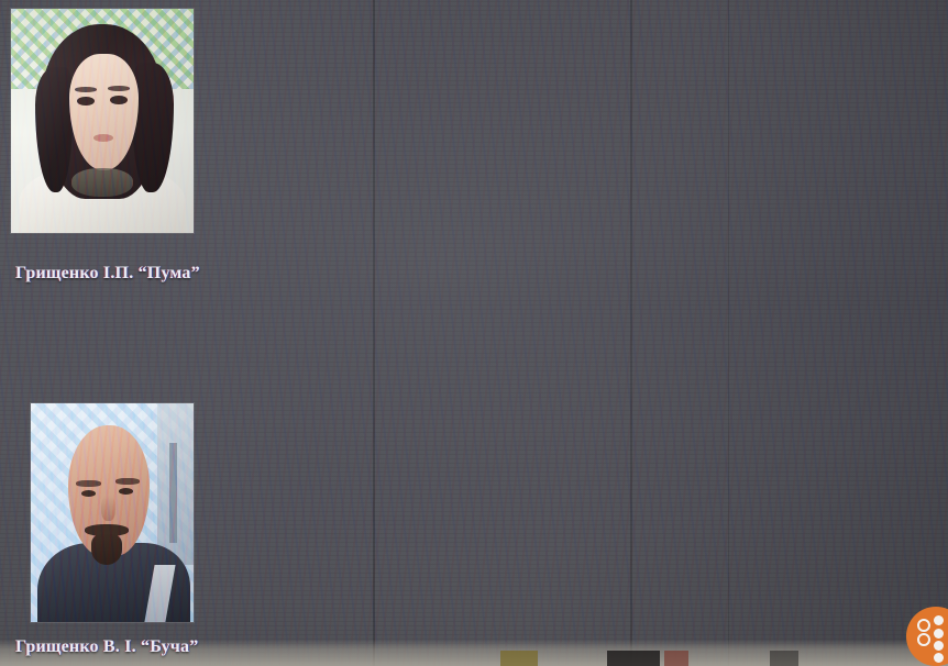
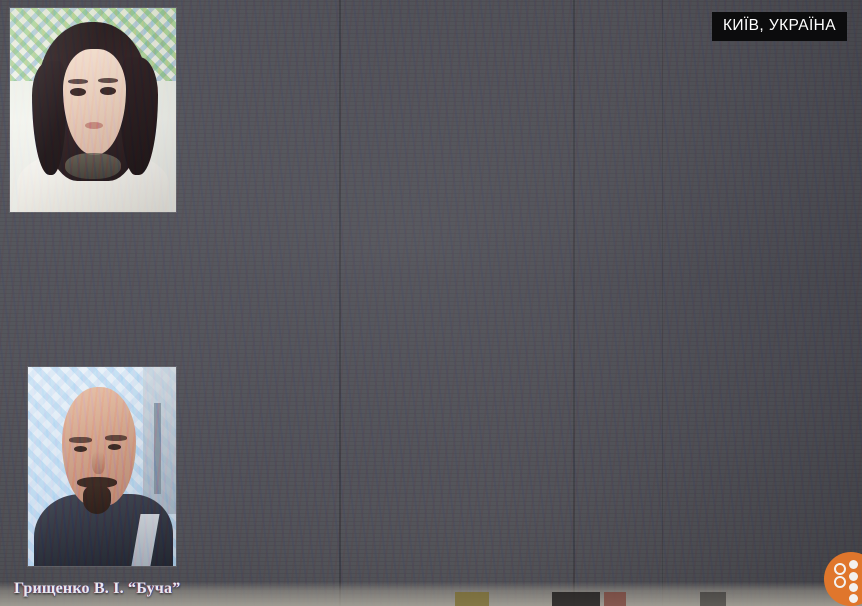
- Грищенко І.П. “Пума”
  Грищенко В. І. “Буча”
+ КИЇВ, УКРАЇНА
